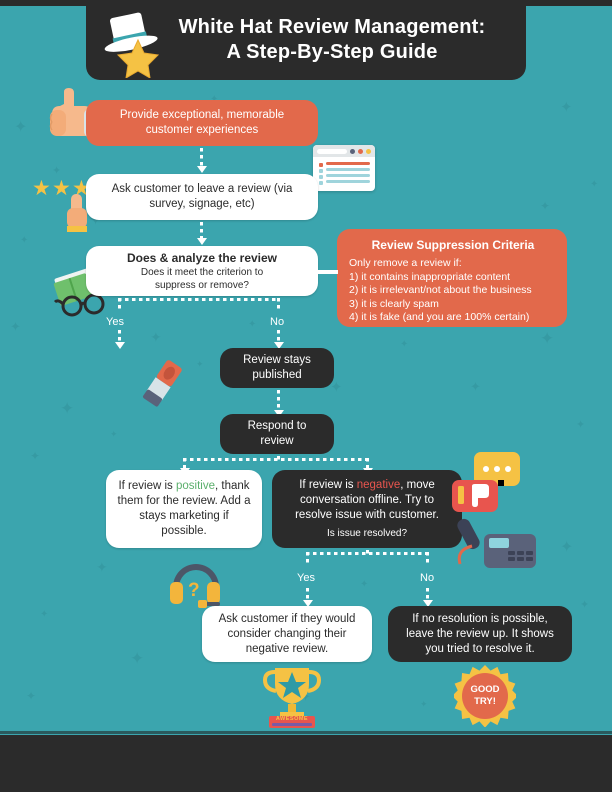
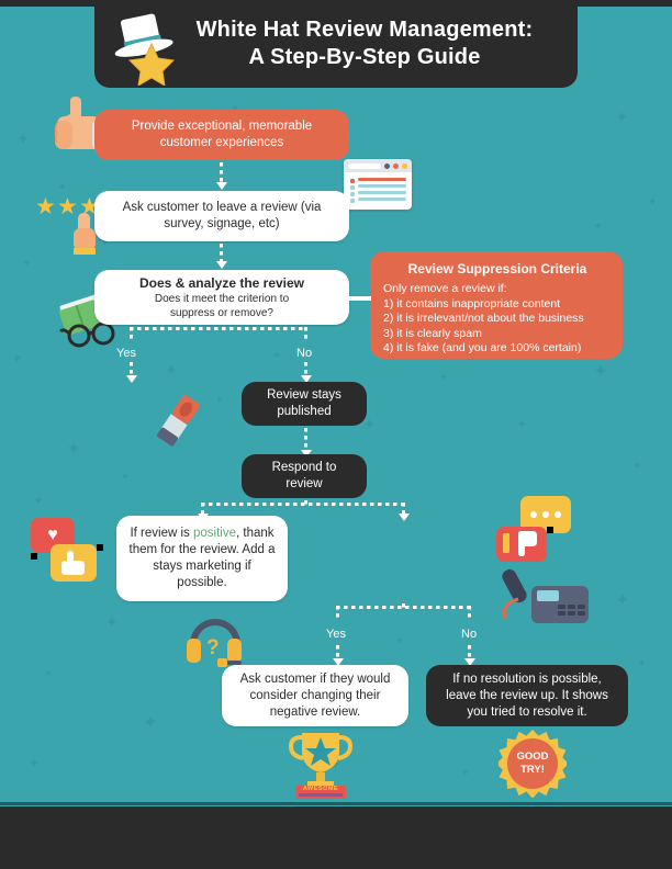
  ✦
  ✦
  White Hat Review Management:
  A Step-By-Step Guide
  Provide exceptional, memorable
  customer experiences
  ★
  ★
  ★
  Ask customer to leave a review (via
  survey, signage, etc)
  Does & analyze the review
  Does it meet the criterion to
  suppress or remove?
  Review Suppression Criteria
  Only remove a review if:
  1) it contains inappropriate content
  2) it is irrelevant/not about the business
  3) it is clearly spam
  4) it is fake (and you are 100% certain)
  Yes
  No
  Review stays
  published
  Respond to
  review
+ ♥
  If review is positive, thank them for the review. Add a stays marketing if possible.
- If review is negative, move conversation offline. Try to resolve issue with customer.
- Is issue resolved?
  Yes
  No
  ?
  Ask customer if they would
  consider changing their
  negative review.
  If no resolution is possible,
  leave the review up. It shows
  you tried to resolve it.
  GOOD
  TRY!
